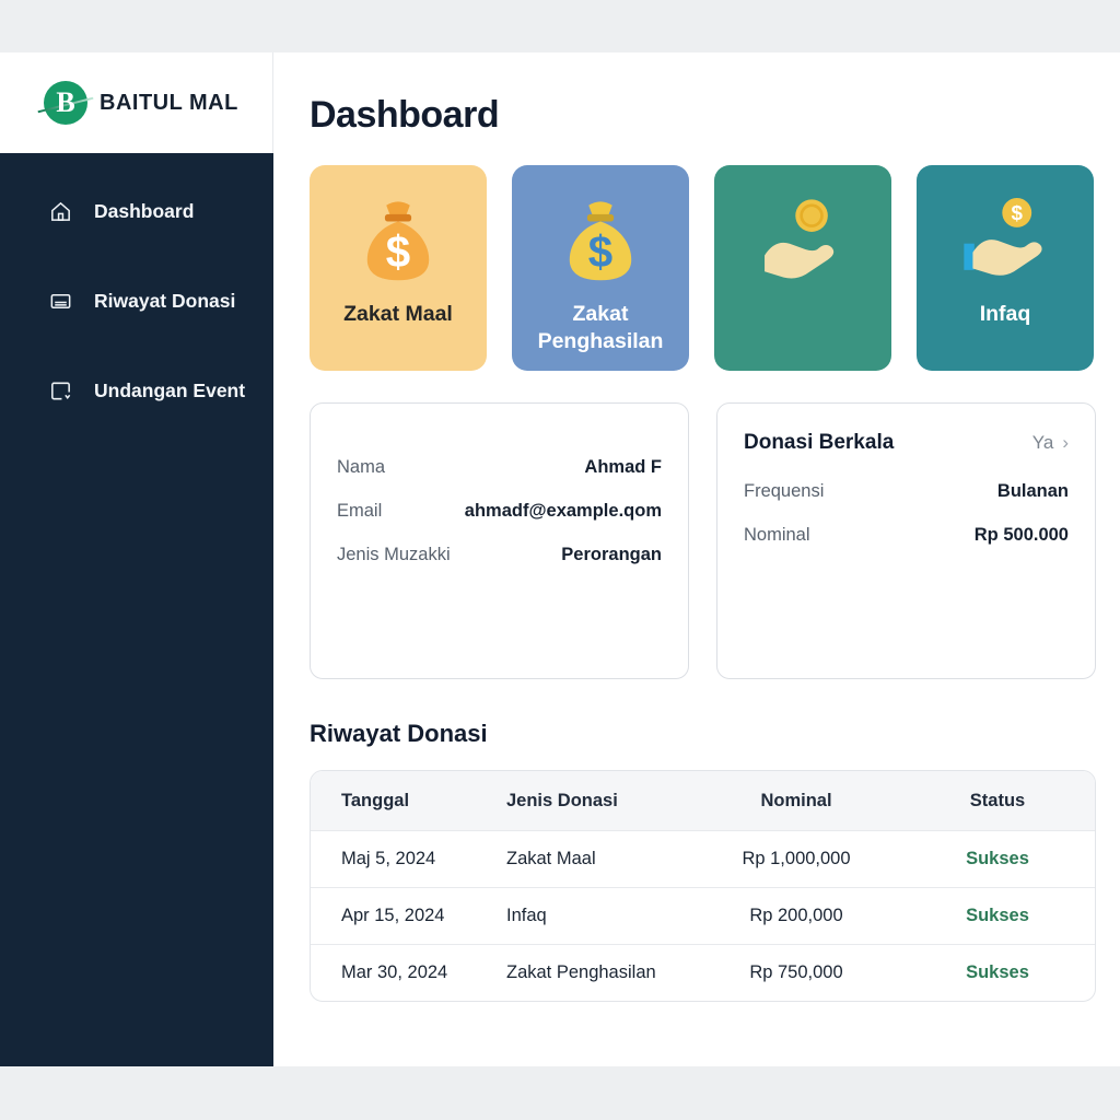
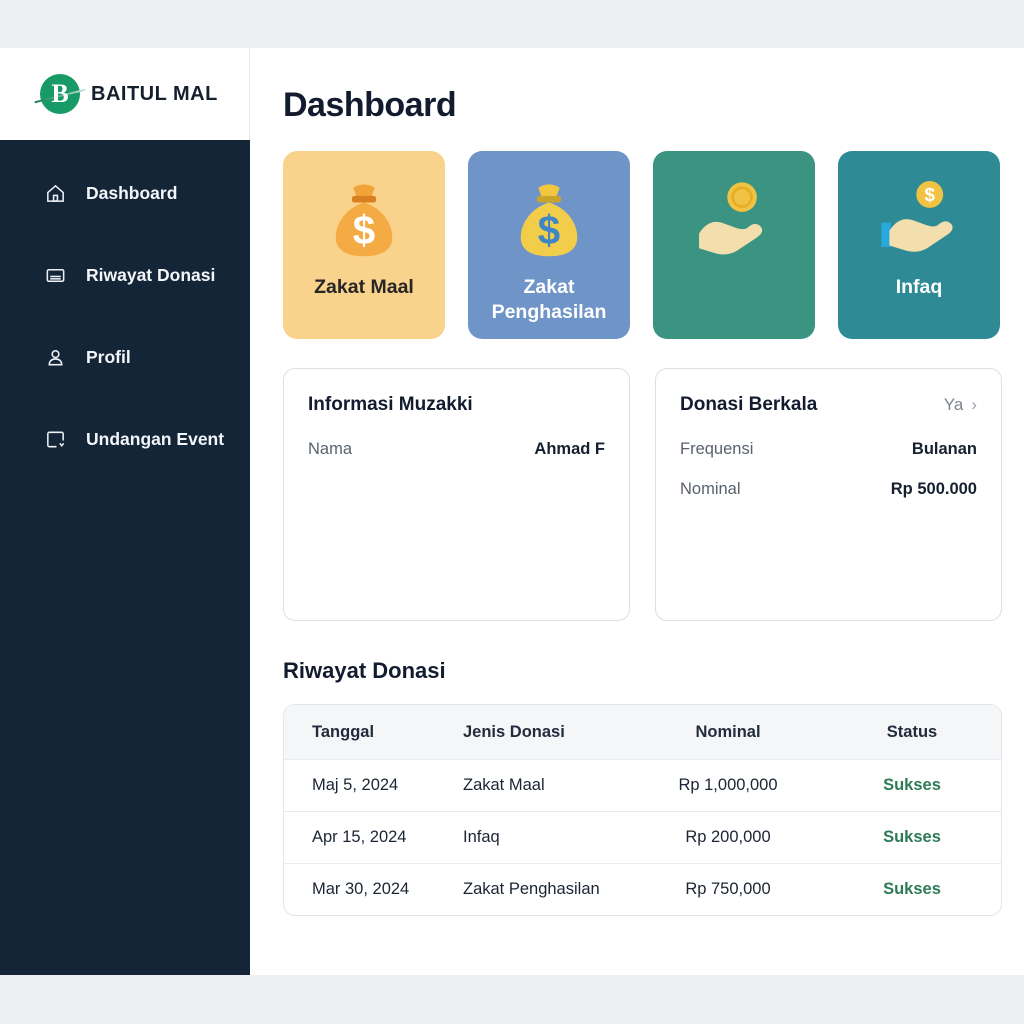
  B
  BAITUL MAL
  Dashboard
  Riwayat Donasi
+ Profil
  Undangan Event
  Dashboard
  $
  Zakat Maal
  $
  Zakat Penghasilan
  $
  Infaq
+ Informasi Muzakki
  Nama
  Ahmad F
- Email
- ahmadf@example.qom
- Jenis Muzakki
- Perorangan
  Donasi Berkala
  Ya
  ›
  Frequensi
  Bulanan
  Nominal
  Rp 500.000
  Riwayat Donasi
  Tanggal
  Jenis Donasi
  Nominal
  Status
  Maj 5, 2024
  Zakat Maal
  Rp 1,000,000
  Sukses
  Apr 15, 2024
  Infaq
  Rp 200,000
  Sukses
  Mar 30, 2024
  Zakat Penghasilan
  Rp 750,000
  Sukses
